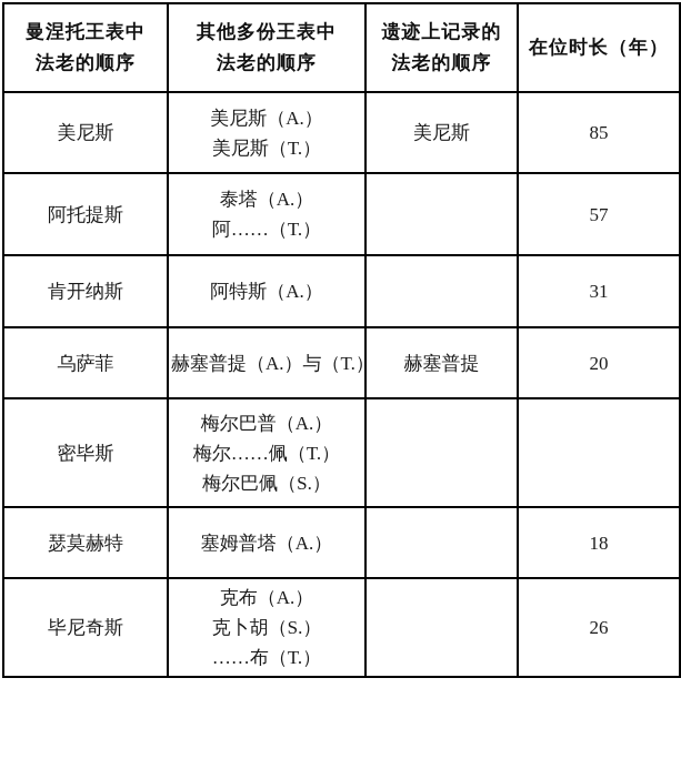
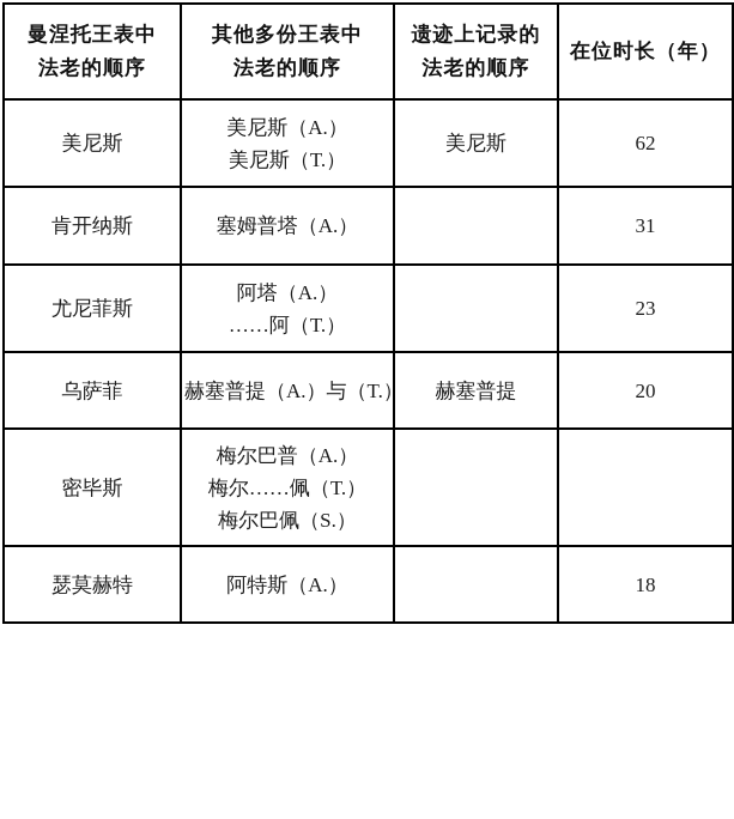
  曼涅托王表中 法老的顺序	其他多份王表中 法老的顺序	遗迹上记录的 法老的顺序	在位时长（年）
- 美尼斯	美尼斯（A.） 美尼斯（T.）	美尼斯	85
+ 美尼斯	美尼斯（A.） 美尼斯（T.）	美尼斯	62
- 阿托提斯	泰塔（A.） 阿……（T.）		57
- 肯开纳斯	阿特斯（A.）		31
+ 肯开纳斯	塞姆普塔（A.）		31
+ 尤尼菲斯	阿塔（A.） ……阿（T.）		23
  乌萨菲	赫塞普提（A.）与（T.	赫塞普提	20
  密毕斯	梅尔巴普（A.） 梅尔……佩（T.） 梅尔巴佩（S.）
- 瑟莫赫特	塞姆普塔（A.）		18
+ 瑟莫赫特	阿特斯（A.）		18
- 毕尼奇斯	克布（A.） 克卜胡（S.） ……布（T.）		26
